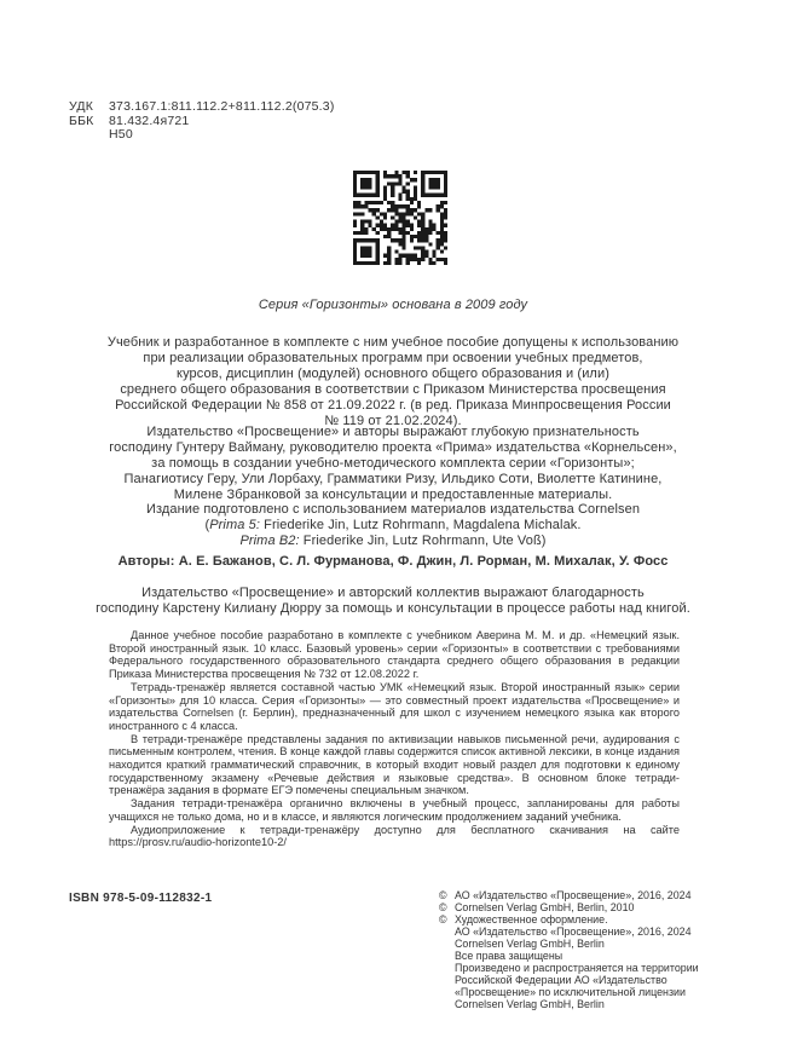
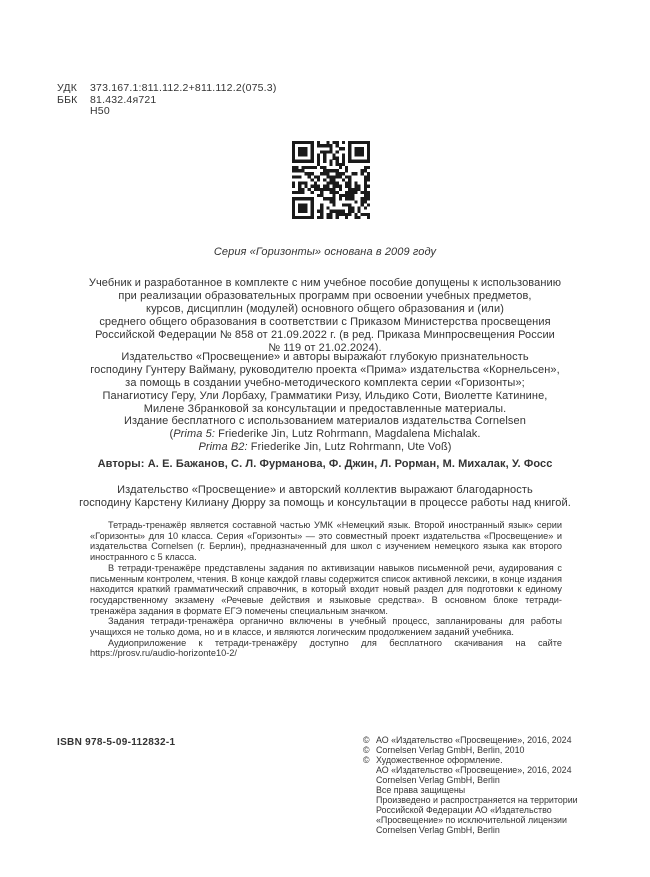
  УДК
  373.167.1:811.112.2+811.112.2(075.3)
  ББК
  81.432.4я721
  Н50
  Серия «Горизонты» основана в 2009 году
  Учебник и разработанное в комплекте с ним учебное пособие допущены к использованию
  при реализации образовательных программ при освоении учебных предметов,
  курсов, дисциплин (модулей) основного общего образования и (или)
  среднего общего образования в соответствии с Приказом Министерства просвещения
  Российской Федерации № 858 от 21.09.2022 г. (в ред. Приказа Минпросвещения России
  № 119 от 21.02.2024).
  Издательство «Просвещение» и авторы выражают глубокую признательность
  господину Гунтеру Вайману, руководителю проекта «Прима» издательства «Корнельсен»,
  за помощь в создании учебно-методического комплекта серии «Горизонты»;
  Панагиотису Геру, Ули Лорбаху, Грамматики Ризу, Ильдико Соти, Виолетте Катинине,
  Милене Збранковой за консультации и предоставленные материалы.
- Издание подготовлено с использованием материалов издательства Cornelsen
+ Издание бесплатного с использованием материалов издательства Cornelsen
  (Prima 5: Friederike Jin, Lutz Rohrmann, Magdalena Michalak.
  Prima B2: Friederike Jin, Lutz Rohrmann, Ute Voß)
  Авторы: А. Е. Бажанов, С. Л. Фурманова, Ф. Джин, Л. Рорман, М. Михалак, У. Фосс
  Издательство «Просвещение» и авторский коллектив выражают благодарность
  господину Карстену Килиану Дюрру за помощь и консультации в процессе работы над книгой.
- Данное учебное пособие разработано в комплекте с учебником Аверина М. М. и др. «Немецкий язык. Второй иностранный язык. 10 класс. Базовый уровень» серии «Горизонты» в соответствии с требованиями Федерального государственного образовательного стандарта среднего общего образования в редакции Приказа Министерства просвещения № 732 от 12.08.2022 г.
- Тетрадь-тренажёр является составной частью УМК «Немецкий язык. Второй иностранный язык» серии «Горизонты» для 10 класса. Серия «Горизонты» — это совместный проект издательства «Просвещение» и издательства Cornelsen (г. Берлин), предназначенный для школ с изучением немецкого языка как второго иностранного с 4 класса.
+ Тетрадь-тренажёр является составной частью УМК «Немецкий язык. Второй иностранный язык» серии «Горизонты» для 10 класса. Серия «Горизонты» — это совместный проект издательства «Просвещение» и издательства Cornelsen (г. Берлин), предназначенный для школ с изучением немецкого языка как второго иностранного с 5 класса.
  В тетради-тренажёре представлены задания по активизации навыков письменной речи, аудирования с письменным контролем, чтения. В конце каждой главы содержится список активной лексики, в конце издания находится краткий грамматический справочник, в который входит новый раздел для подготовки к единому государственному экзамену «Речевые действия и языковые средства». В основном блоке тетради-тренажёра задания в формате ЕГЭ помечены специальным значком.
  Задания тетради-тренажёра органично включены в учебный процесс, запланированы для работы учащихся не только дома, но и в классе, и являются логическим продолжением заданий учебника.
  Аудиоприложение к тетради-тренажёру доступно для бесплатного скачивания на сайте https://prosv.ru/audio-horizonte10-2/
  ISBN 978-5-09-112832-1
  ©
  АО «Издательство «Просвещение», 2016, 2024
  ©
  Cornelsen Verlag GmbH, Berlin, 2010
  ©
  Художественное оформление.
  АО «Издательство «Просвещение», 2016, 2024
  Cornelsen Verlag GmbH, Berlin
  Все права защищены
  Произведено и распространяется на территории
  Российской Федерации АО «Издательство
  «Просвещение» по исключительной лицензии
  Cornelsen Verlag GmbH, Berlin
